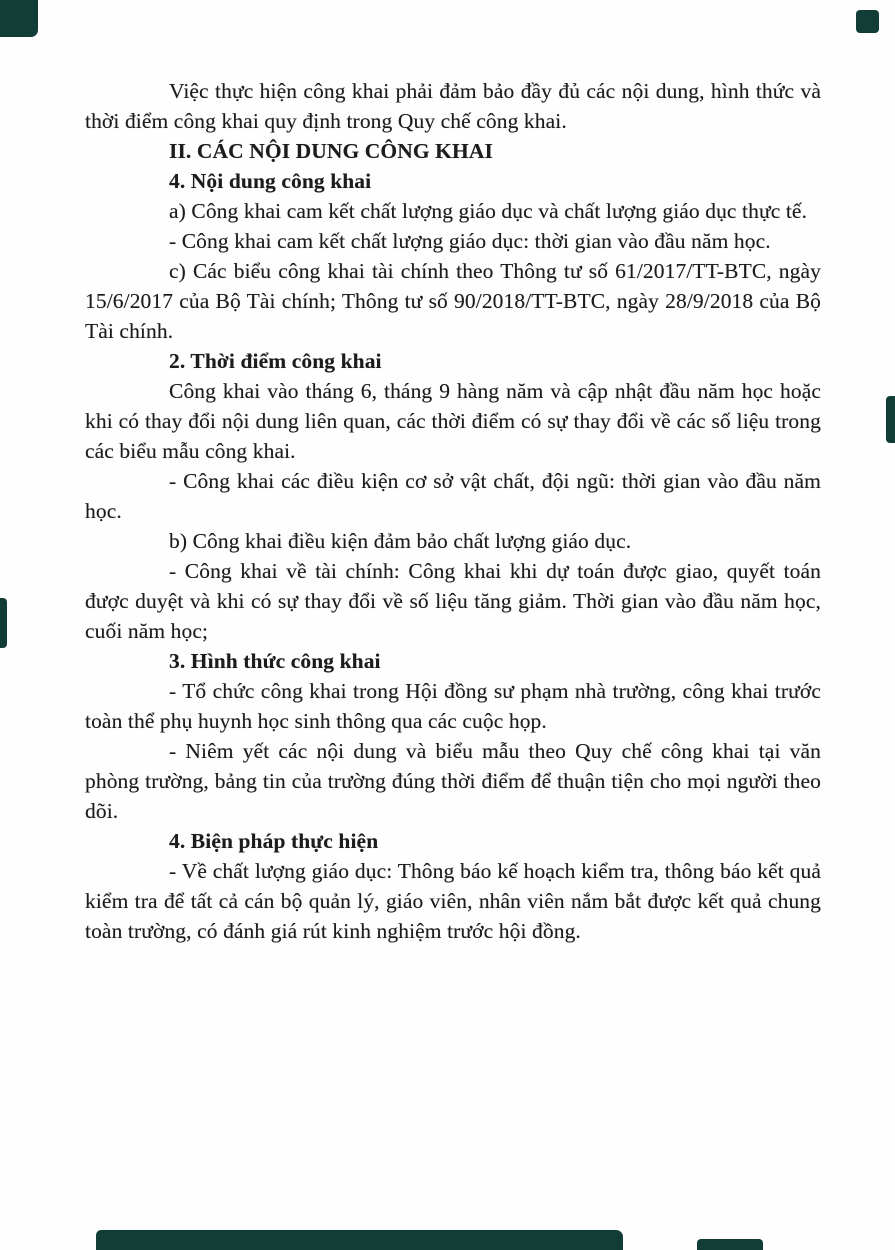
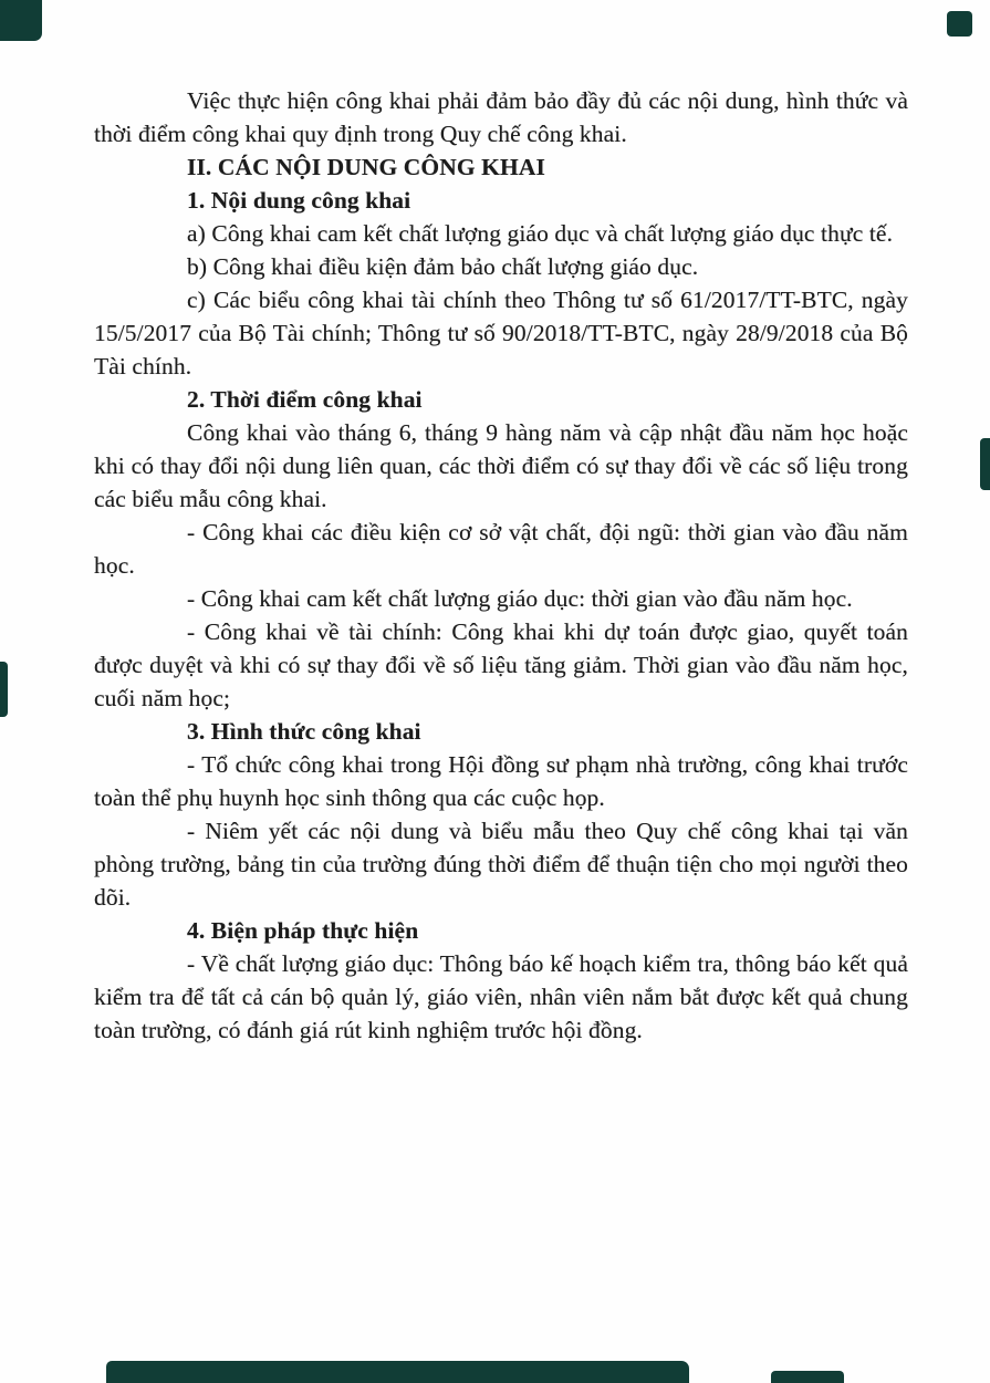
  Việc thực hiện công khai phải đảm bảo đầy đủ các nội dung, hình thức và thời điểm công khai quy định trong Quy chế công khai.
  II. CÁC NỘI DUNG CÔNG KHAI
- 4. Nội dung công khai
+ 1. Nội dung công khai
  a) Công khai cam kết chất lượng giáo dục và chất lượng giáo dục thực tế.
- - Công khai cam kết chất lượng giáo dục: thời gian vào đầu năm học.
+ b) Công khai điều kiện đảm bảo chất lượng giáo dục.
- c) Các biểu công khai tài chính theo Thông tư số 61/2017/TT-BTC, ngày 15/6/2017 của Bộ Tài chính; Thông tư số 90/2018/TT-BTC, ngày 28/9/2018 của Bộ Tài chính.
+ c) Các biểu công khai tài chính theo Thông tư số 61/2017/TT-BTC, ngày 15/5/2017 của Bộ Tài chính; Thông tư số 90/2018/TT-BTC, ngày 28/9/2018 của Bộ Tài chính.
  2. Thời điểm công khai
  Công khai vào tháng 6, tháng 9 hàng năm và cập nhật đầu năm học hoặc khi có thay đổi nội dung liên quan, các thời điểm có sự thay đổi về các số liệu trong các biểu mẫu công khai.
  - Công khai các điều kiện cơ sở vật chất, đội ngũ: thời gian vào đầu năm học.
- b) Công khai điều kiện đảm bảo chất lượng giáo dục.
+ - Công khai cam kết chất lượng giáo dục: thời gian vào đầu năm học.
  - Công khai về tài chính: Công khai khi dự toán được giao, quyết toán được duyệt và khi có sự thay đổi về số liệu tăng giảm. Thời gian vào đầu năm học, cuối năm học;
  3. Hình thức công khai
  - Tổ chức công khai trong Hội đồng sư phạm nhà trường, công khai trước toàn thể phụ huynh học sinh thông qua các cuộc họp.
  - Niêm yết các nội dung và biểu mẫu theo Quy chế công khai tại văn phòng trường, bảng tin của trường đúng thời điểm để thuận tiện cho mọi người theo dõi.
  4. Biện pháp thực hiện
  - Về chất lượng giáo dục: Thông báo kế hoạch kiểm tra, thông báo kết quả kiểm tra để tất cả cán bộ quản lý, giáo viên, nhân viên nắm bắt được kết quả chung toàn trường, có đánh giá rút kinh nghiệm trước hội đồng.
